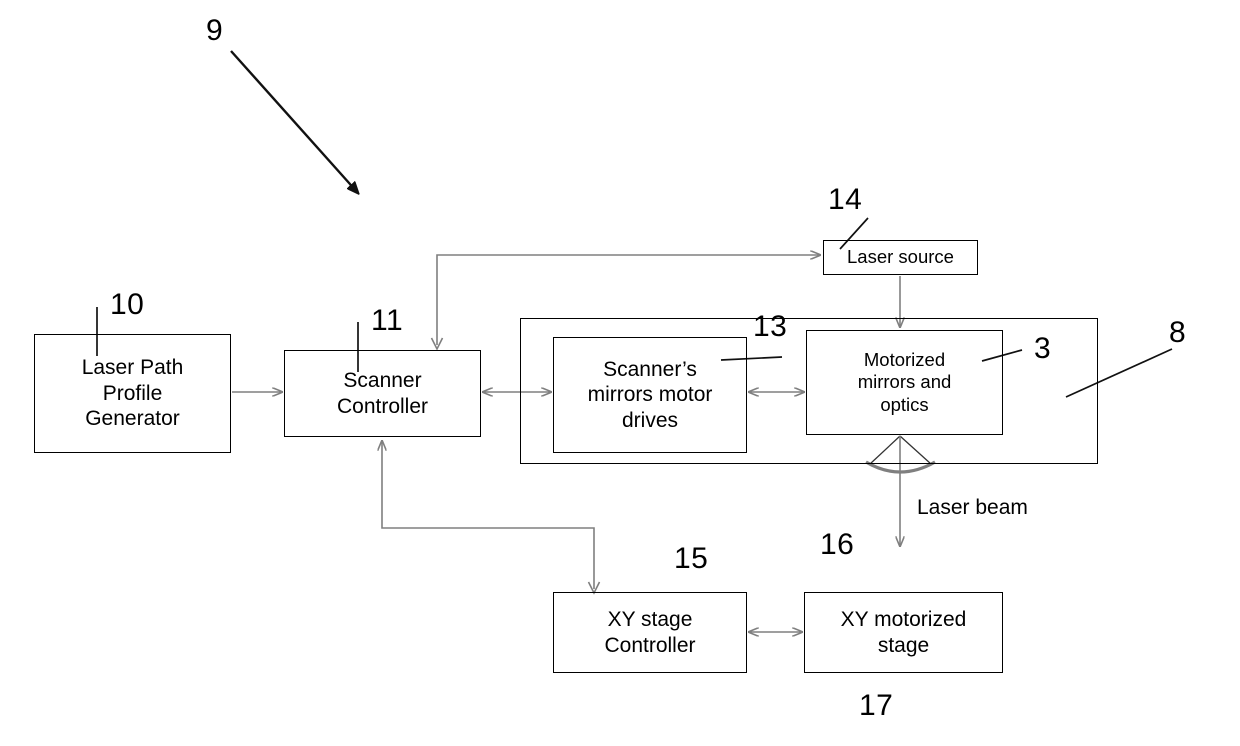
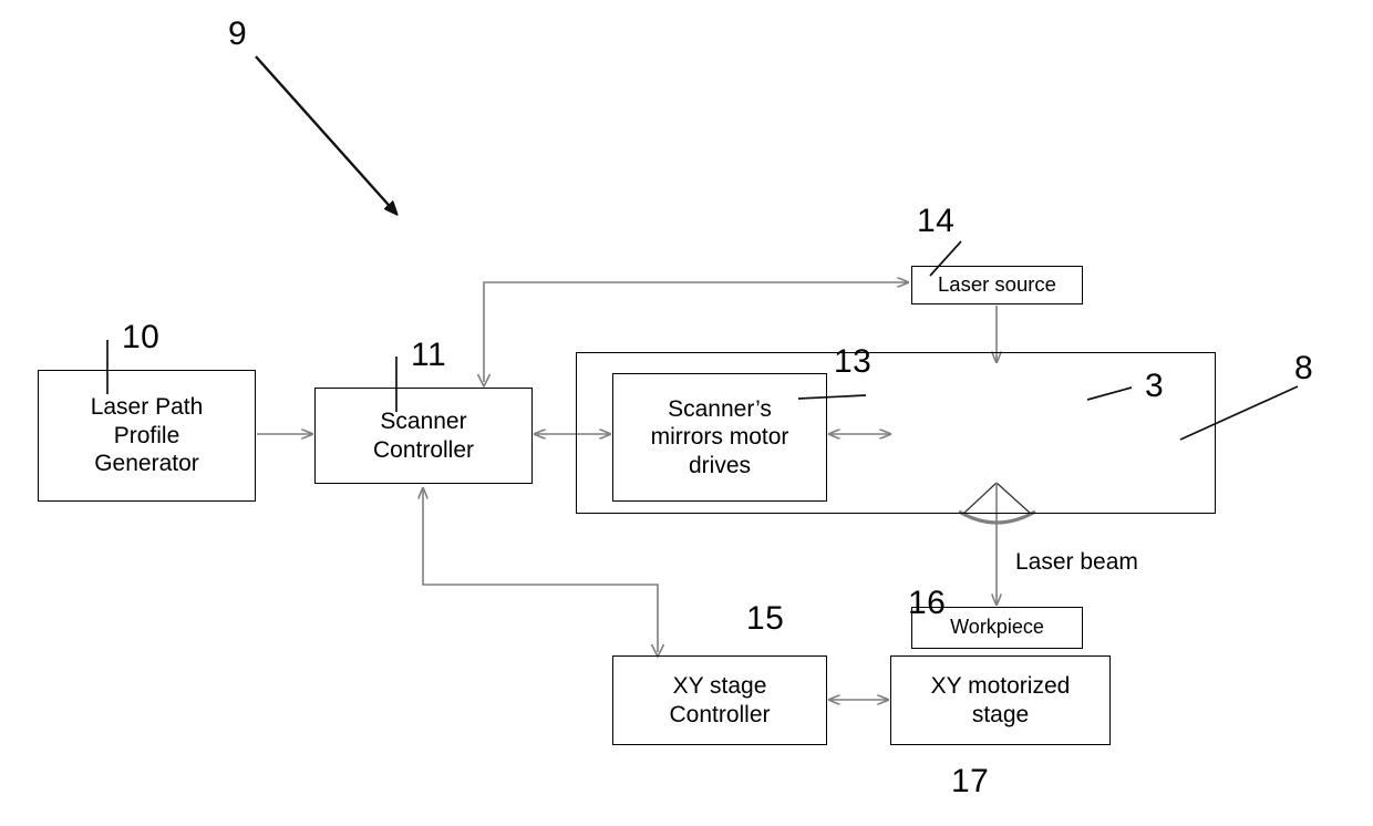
  9
  10
  11
  8
  13
  3
  14
  16
  15
  17
  Laser Path
  Profile
  Generator
  Scanner
  Controller
  Scanner’s
  mirrors motor
  drives
- Motorized
- mirrors and
- optics
  Laser source
+ Workpiece
  XY stage
  Controller
  XY motorized
  stage
  Laser beam
